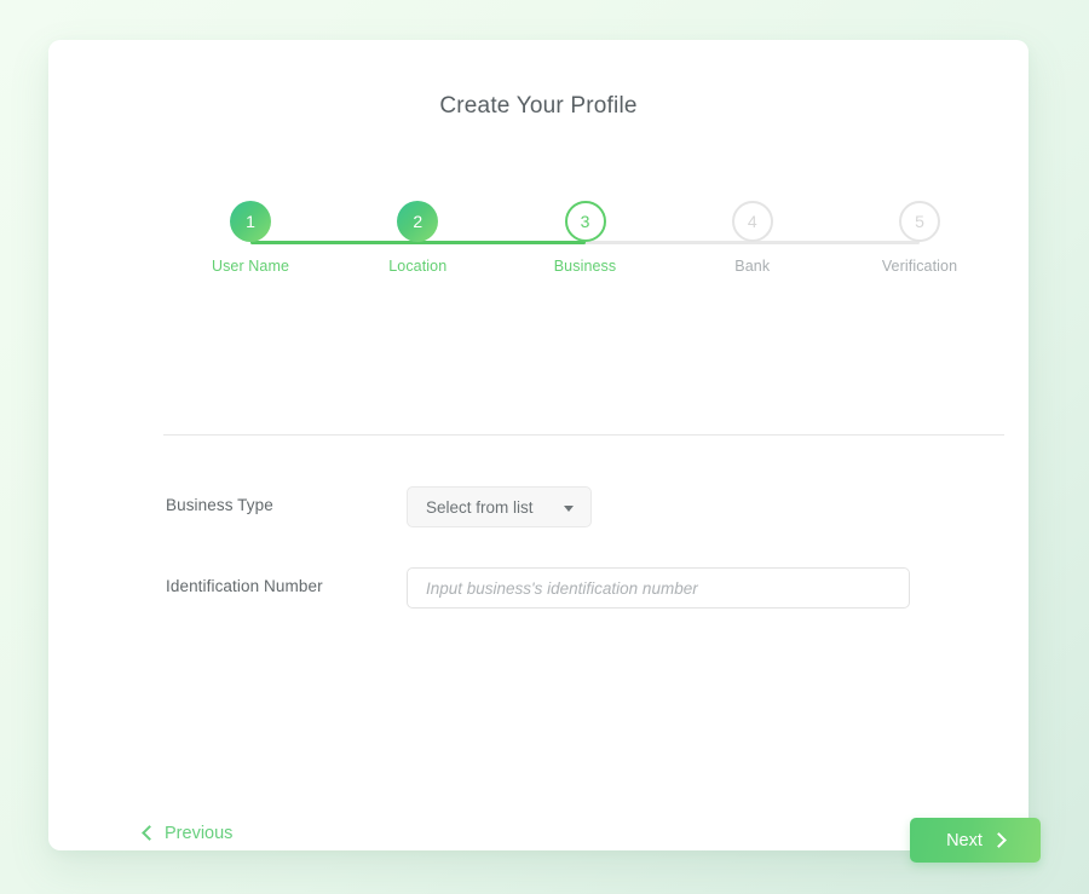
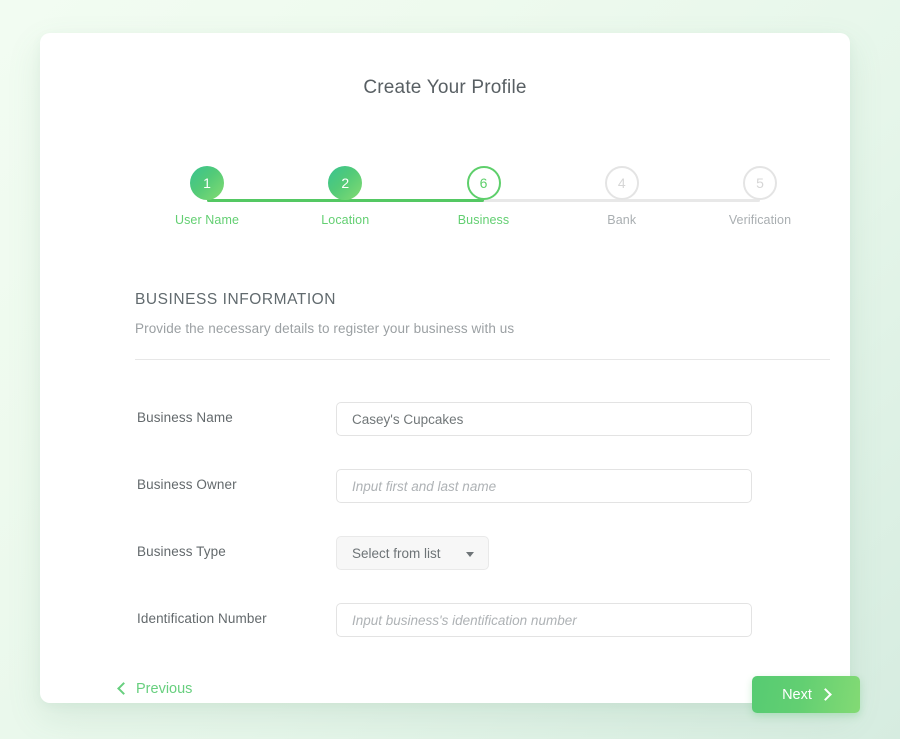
  Create Your Profile
  1
  User Name
  2
  Location
- 3
+ 6
  Business
  4
  Bank
  5
  Verification
+ BUSINESS INFORMATION
+ Provide the necessary details to register your business with us
+ Business Name
+ Casey's Cupcakes
+ Business Owner
+ Input first and last name
  Business Type
  Select from list
  Identification Number
  Input business's identification number
  Previous
  Next
